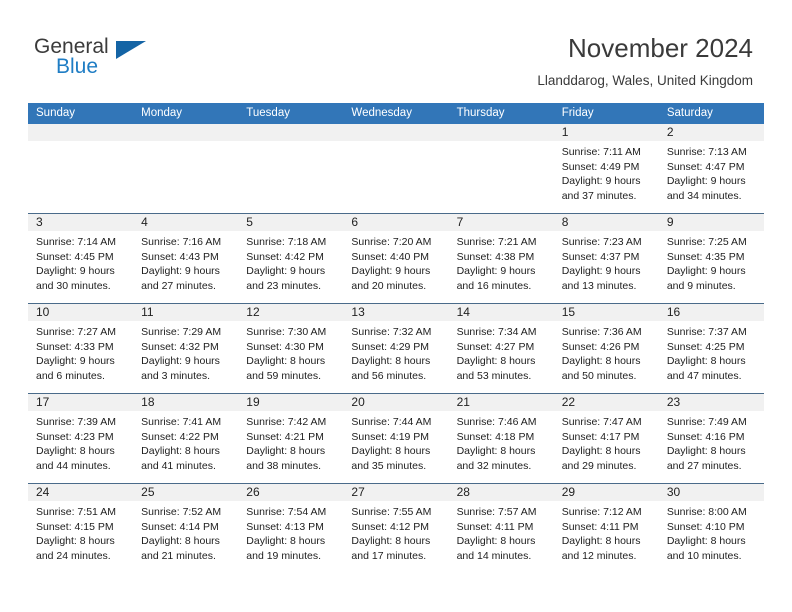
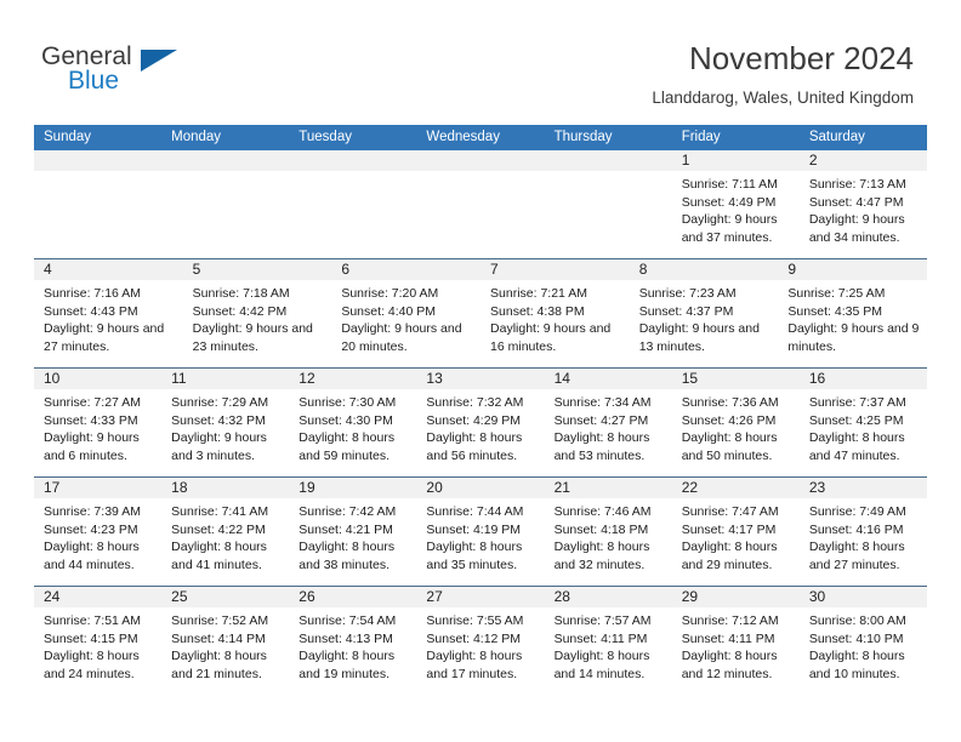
  General
  Blue
  November 2024
  Llanddarog, Wales, United Kingdom
  Sunday
  Monday
  Tuesday
  Wednesday
  Thursday
  Friday
  Saturday
  1
  Sunrise: 7:11 AM
  Sunset: 4:49 PM
  Daylight: 9 hours and 37 minutes.
  2
  Sunrise: 7:13 AM
  Sunset: 4:47 PM
  Daylight: 9 hours and 34 minutes.
- 3
- Sunrise: 7:14 AM
- Sunset: 4:45 PM
- Daylight: 9 hours and 30 minutes.
  4
  Sunrise: 7:16 AM
  Sunset: 4:43 PM
  Daylight: 9 hours and 27 minutes.
  5
  Sunrise: 7:18 AM
  Sunset: 4:42 PM
  Daylight: 9 hours and 23 minutes.
  6
  Sunrise: 7:20 AM
  Sunset: 4:40 PM
  Daylight: 9 hours and 20 minutes.
  7
  Sunrise: 7:21 AM
  Sunset: 4:38 PM
  Daylight: 9 hours and 16 minutes.
  8
  Sunrise: 7:23 AM
  Sunset: 4:37 PM
  Daylight: 9 hours and 13 minutes.
  9
  Sunrise: 7:25 AM
  Sunset: 4:35 PM
  Daylight: 9 hours and 9 minutes.
  10
  Sunrise: 7:27 AM
  Sunset: 4:33 PM
  Daylight: 9 hours and 6 minutes.
  11
  Sunrise: 7:29 AM
  Sunset: 4:32 PM
  Daylight: 9 hours and 3 minutes.
  12
  Sunrise: 7:30 AM
  Sunset: 4:30 PM
  Daylight: 8 hours and 59 minutes.
  13
  Sunrise: 7:32 AM
  Sunset: 4:29 PM
  Daylight: 8 hours and 56 minutes.
  14
  Sunrise: 7:34 AM
  Sunset: 4:27 PM
  Daylight: 8 hours and 53 minutes.
  15
  Sunrise: 7:36 AM
  Sunset: 4:26 PM
  Daylight: 8 hours and 50 minutes.
  16
  Sunrise: 7:37 AM
  Sunset: 4:25 PM
  Daylight: 8 hours and 47 minutes.
  17
  Sunrise: 7:39 AM
  Sunset: 4:23 PM
  Daylight: 8 hours and 44 minutes.
  18
  Sunrise: 7:41 AM
  Sunset: 4:22 PM
  Daylight: 8 hours and 41 minutes.
  19
  Sunrise: 7:42 AM
  Sunset: 4:21 PM
  Daylight: 8 hours and 38 minutes.
  20
  Sunrise: 7:44 AM
  Sunset: 4:19 PM
  Daylight: 8 hours and 35 minutes.
  21
  Sunrise: 7:46 AM
  Sunset: 4:18 PM
  Daylight: 8 hours and 32 minutes.
  22
  Sunrise: 7:47 AM
  Sunset: 4:17 PM
  Daylight: 8 hours and 29 minutes.
  23
  Sunrise: 7:49 AM
  Sunset: 4:16 PM
  Daylight: 8 hours and 27 minutes.
  24
  Sunrise: 7:51 AM
  Sunset: 4:15 PM
  Daylight: 8 hours and 24 minutes.
  25
  Sunrise: 7:52 AM
  Sunset: 4:14 PM
  Daylight: 8 hours and 21 minutes.
  26
  Sunrise: 7:54 AM
  Sunset: 4:13 PM
  Daylight: 8 hours and 19 minutes.
  27
  Sunrise: 7:55 AM
  Sunset: 4:12 PM
  Daylight: 8 hours and 17 minutes.
  28
  Sunrise: 7:57 AM
  Sunset: 4:11 PM
  Daylight: 8 hours and 14 minutes.
  29
  Sunrise: 7:12 AM
  Sunset: 4:11 PM
  Daylight: 8 hours and 12 minutes.
  30
  Sunrise: 8:00 AM
  Sunset: 4:10 PM
  Daylight: 8 hours and 10 minutes.
